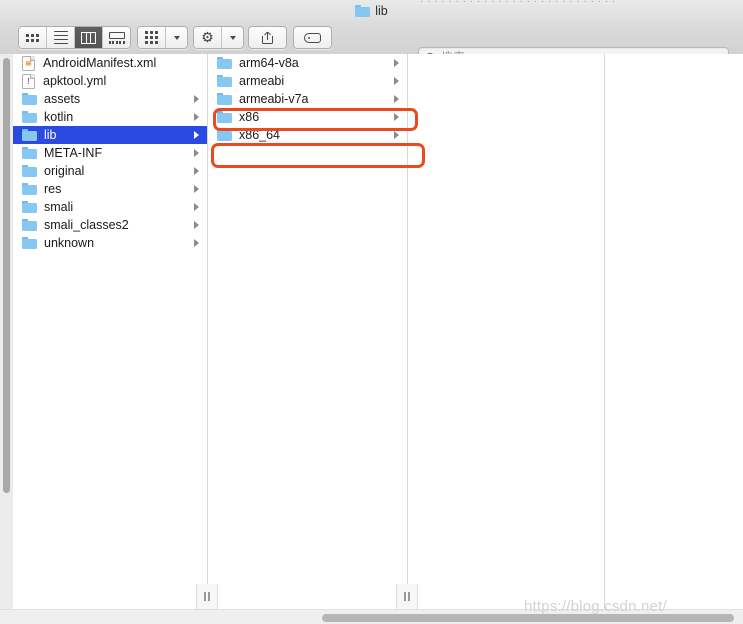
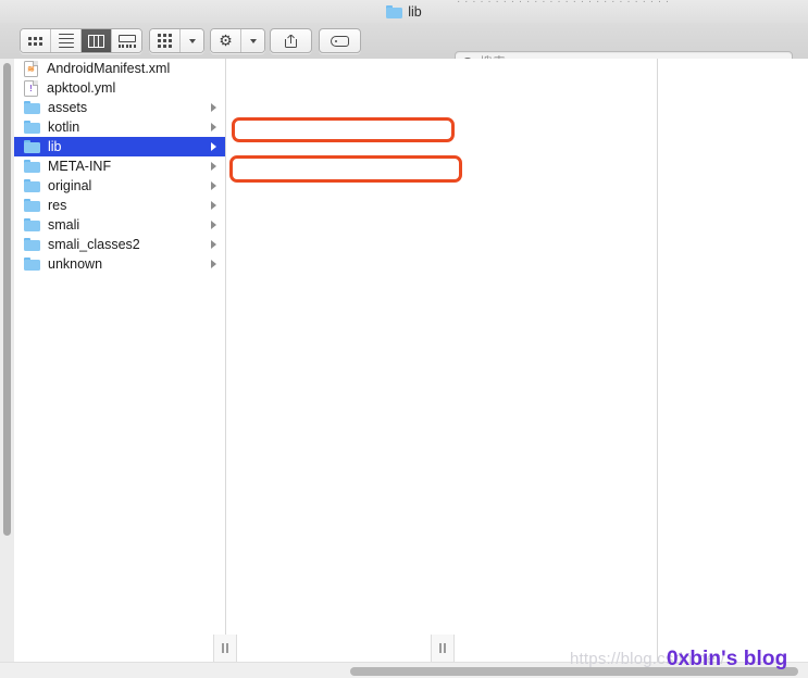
  · · · · · · · · · · · · · · · · · · · · · · · · · · · ·
  lib
  ⚙
  ≋
  AndroidManifest.xml
  !
  apktool.yml
  assets
  kotlin
  lib
  META-INF
  original
  res
  smali
  smali_classes2
  unknown
- arm64-v8a
- armeabi
- armeabi-v7a
- x86
- x86_64
  https://blog.csdn.net/
+ 0xbin's blog
